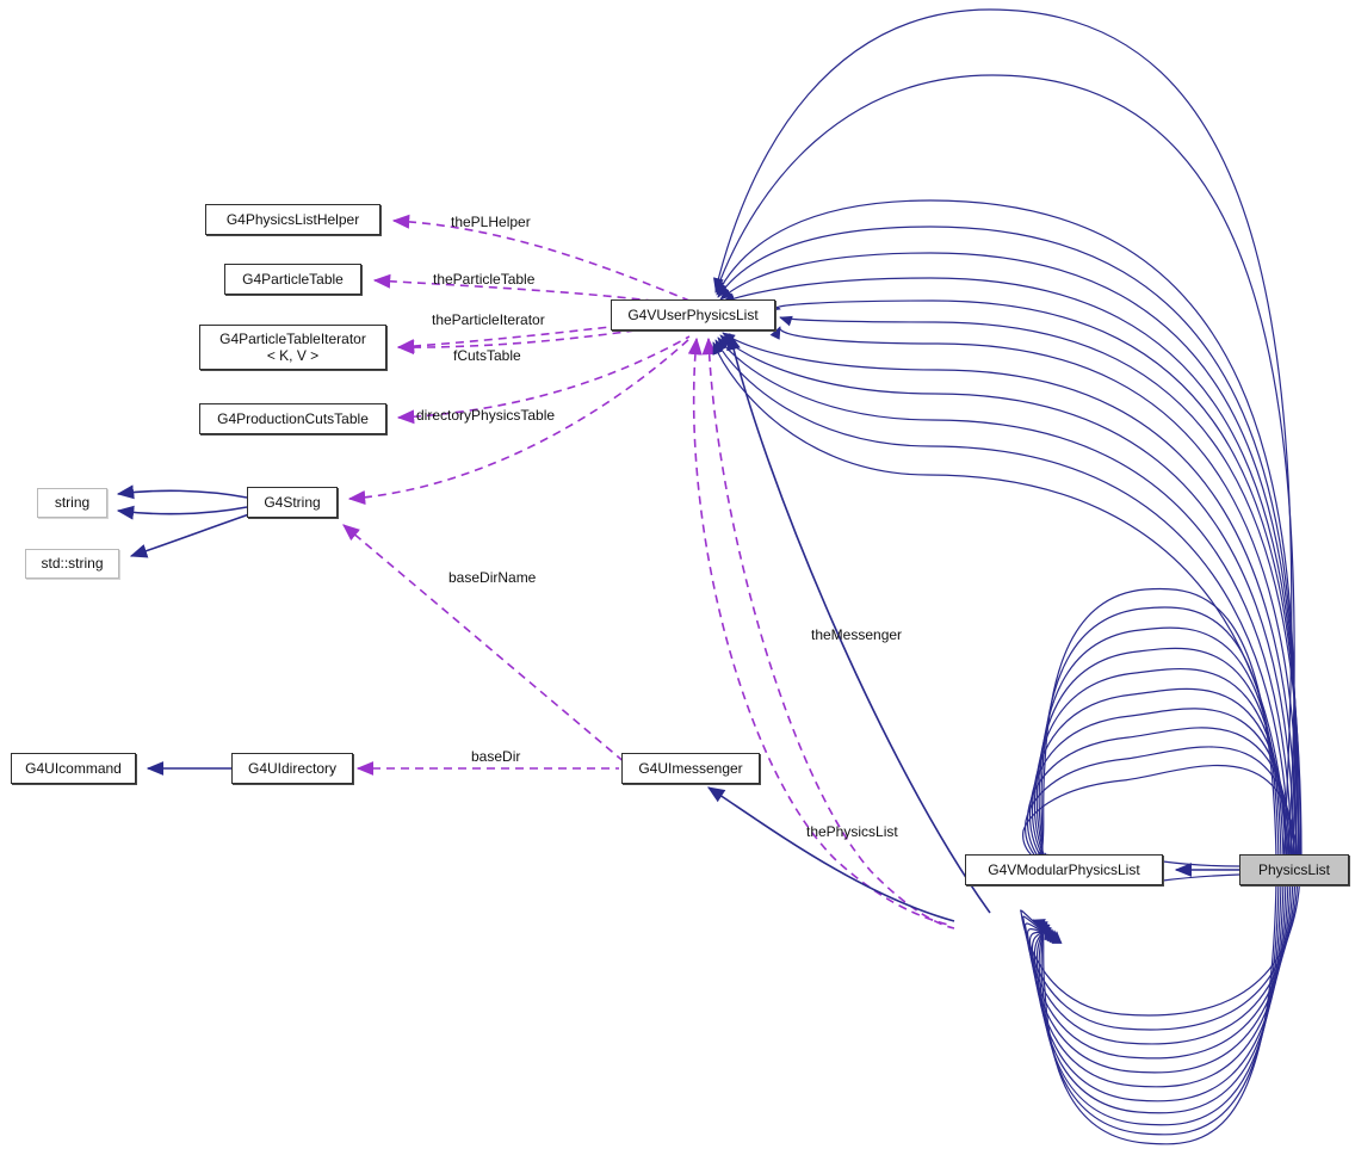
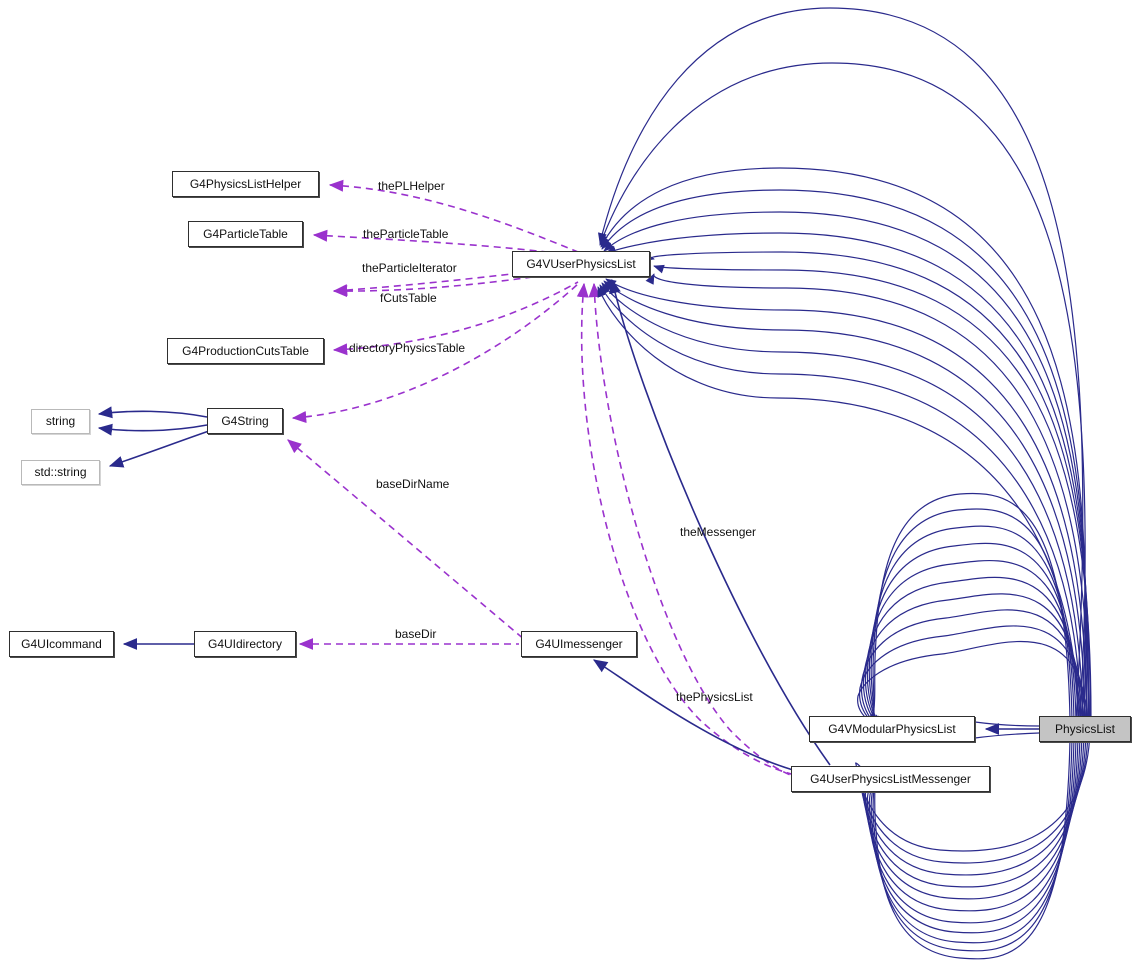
  G4PhysicsListHelper
  G4ParticleTable
- G4ParticleTableIterator
- < K, V >
  G4ProductionCutsTable
  string
  G4String
  std::string
  G4VUserPhysicsList
  G4UIcommand
  G4UIdirectory
  G4UImessenger
  G4VModularPhysicsList
  PhysicsList
+ G4UserPhysicsListMessenger
  thePLHelper
  theParticleTable
  theParticleIterator
  fCutsTable
  directoryPhysicsTable
  baseDirName
  theMessenger
  baseDir
  thePhysicsList
